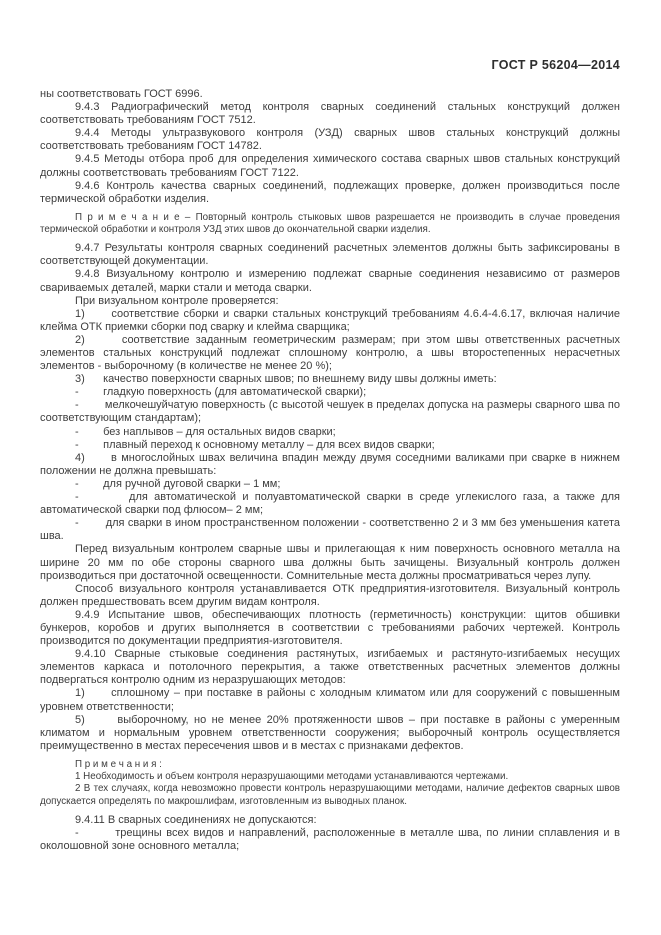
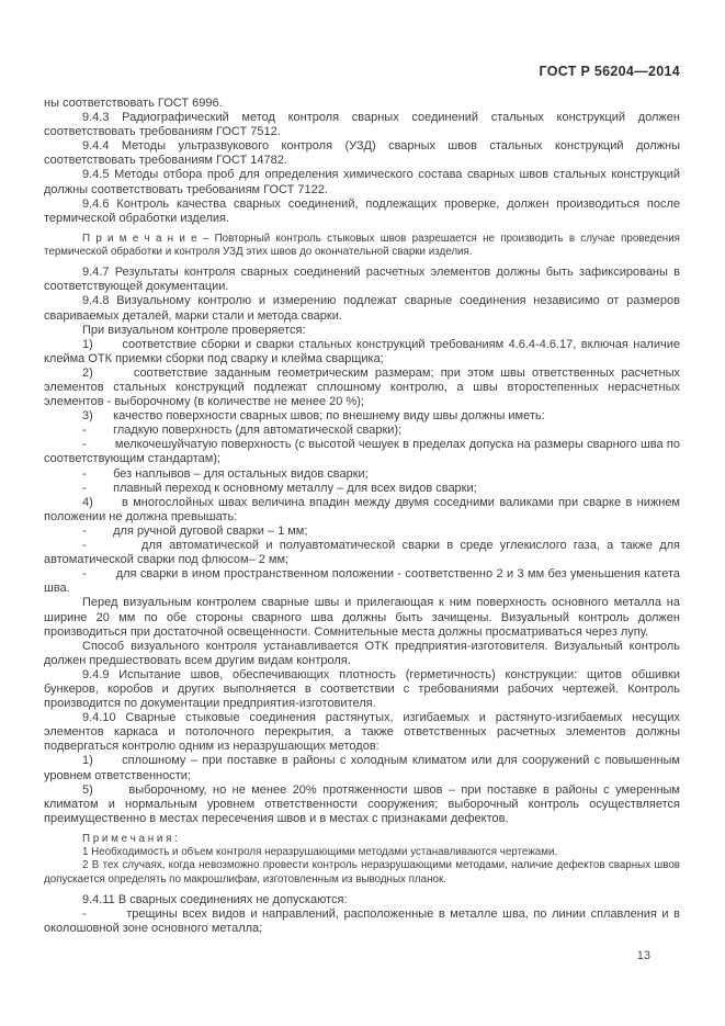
  ГОСТ Р 56204—2014
  ны соответствовать ГОСТ 6996.
  9.4.3 Радиографический метод контроля сварных соединений стальных конструкций должен соответствовать требованиям ГОСТ 7512.
  9.4.4 Методы ультразвукового контроля (УЗД) сварных швов стальных конструкций должны соответствовать требованиям ГОСТ 14782.
  9.4.5 Методы отбора проб для определения химического состава сварных швов стальных конструкций должны соответствовать требованиям ГОСТ 7122.
  9.4.6 Контроль качества сварных соединений, подлежащих проверке, должен производиться после термической обработки изделия.
  П р и м е ч а н и е – Повторный контроль стыковых швов разрешается не производить в случае проведения термической обработки и контроля УЗД этих швов до окончательной сварки изделия.
  9.4.7 Результаты контроля сварных соединений расчетных элементов должны быть зафиксированы в соответствующей документации.
  9.4.8 Визуальному контролю и измерению подлежат сварные соединения независимо от размеров свариваемых деталей, марки стали и метода сварки.
  При визуальном контроле проверяется:
  1) соответствие сборки и сварки стальных конструкций требованиям 4.6.4-4.6.17, включая наличие клейма ОТК приемки сборки под сварку и клейма сварщика;
  2) соответствие заданным геометрическим размерам; при этом швы ответственных расчетных элементов стальных конструкций подлежат сплошному контролю, а швы второстепенных нерасчетных элементов - выборочному (в количестве не менее 20 %);
  3) качество поверхности сварных швов; по внешнему виду швы должны иметь:
  - гладкую поверхность (для автоматической сварки);
  - мелкочешуйчатую поверхность (с высотой чешуек в пределах допуска на размеры сварного шва по соответствующим стандартам);
  - без наплывов – для остальных видов сварки;
  - плавный переход к основному металлу – для всех видов сварки;
  4) в многослойных швах величина впадин между двумя соседними валиками при сварке в нижнем положении не должна превышать:
  - для ручной дуговой сварки – 1 мм;
  - для автоматической и полуавтоматической сварки в среде углекислого газа, а также для автоматической сварки под флюсом– 2 мм;
  - для сварки в ином пространственном положении - соответственно 2 и 3 мм без уменьшения катета шва.
  Перед визуальным контролем сварные швы и прилегающая к ним поверхность основного металла на ширине 20 мм по обе стороны сварного шва должны быть зачищены. Визуальный контроль должен производиться при достаточной освещенности. Сомнительные места должны просматриваться через лупу.
  Способ визуального контроля устанавливается ОТК предприятия-изготовителя. Визуальный контроль должен предшествовать всем другим видам контроля.
  9.4.9 Испытание швов, обеспечивающих плотность (герметичность) конструкции: щитов обшивки бункеров, коробов и других выполняется в соответствии с требованиями рабочих чертежей. Контроль производится по документации предприятия-изготовителя.
  9.4.10 Сварные стыковые соединения растянутых, изгибаемых и растянуто-изгибаемых несущих элементов каркаса и потолочного перекрытия, а также ответственных расчетных элементов должны подвергаться контролю одним из неразрушающих методов:
  1) сплошному – при поставке в районы с холодным климатом или для сооружений с повышенным уровнем ответственности;
  5) выборочному, но не менее 20% протяженности швов – при поставке в районы с умеренным климатом и нормальным уровнем ответственности сооружения; выборочный контроль осуществляется преимущественно в местах пересечения швов и в местах с признаками дефектов.
  П р и м е ч а н и я :
  1 Необходимость и объем контроля неразрушающими методами устанавливаются чертежами.
  2 В тех случаях, когда невозможно провести контроль неразрушающими методами, наличие дефектов сварных швов допускается определять по макрошлифам, изготовленным из выводных планок.
  9.4.11 В сварных соединениях не допускаются:
  - трещины всех видов и направлений, расположенные в металле шва, по линии сплавления и в околошовной зоне основного металла;
+ 13
